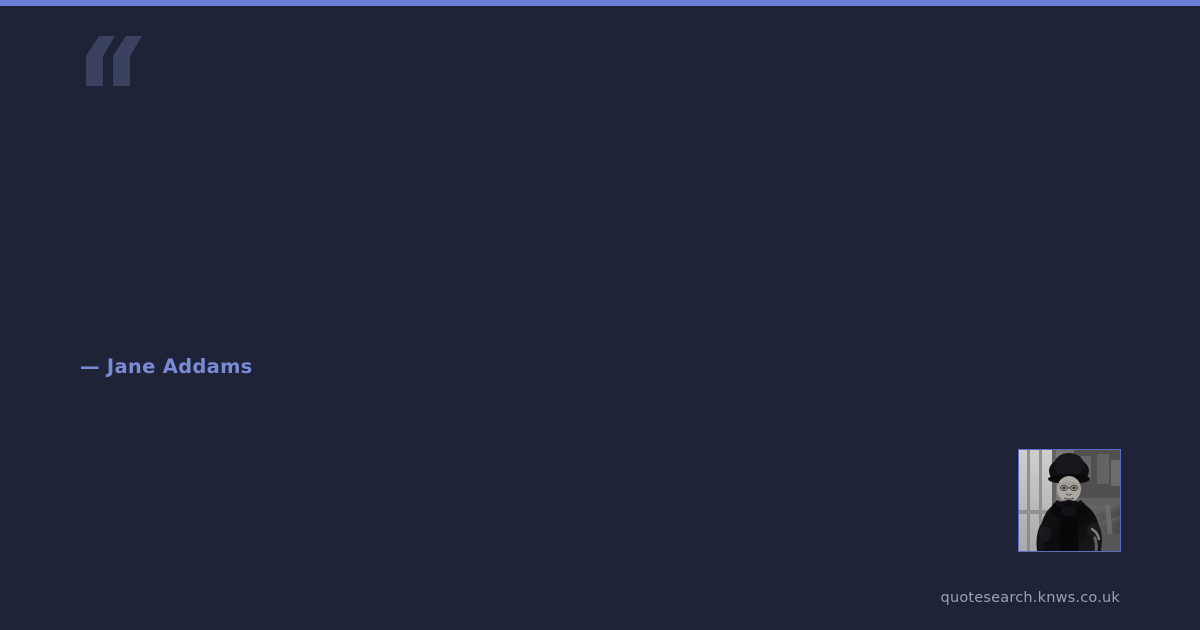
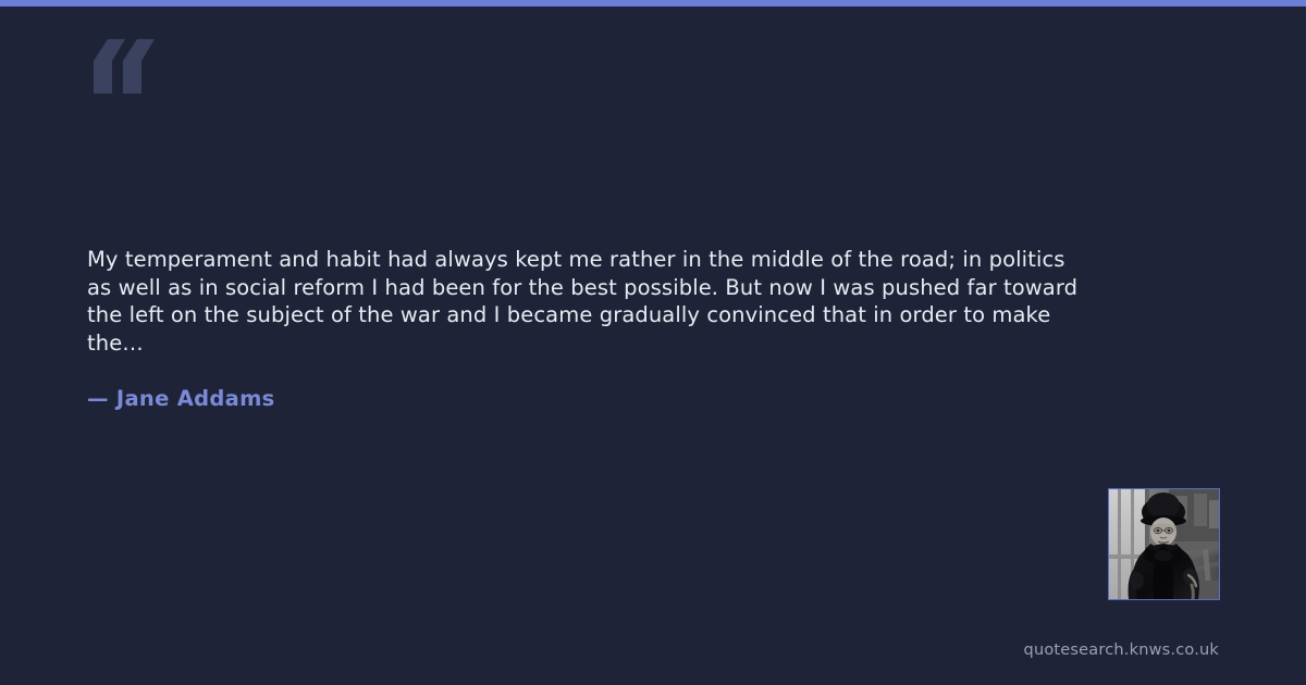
+ My temperament and habit had always kept me rather in the middle of the road; in politics as well as in social reform I had been for the best possible. But now I was pushed far toward the left on the subject of the war and I became gradually convinced that in order to make the…
  — Jane Addams
  quotesearch.knws.co.uk
